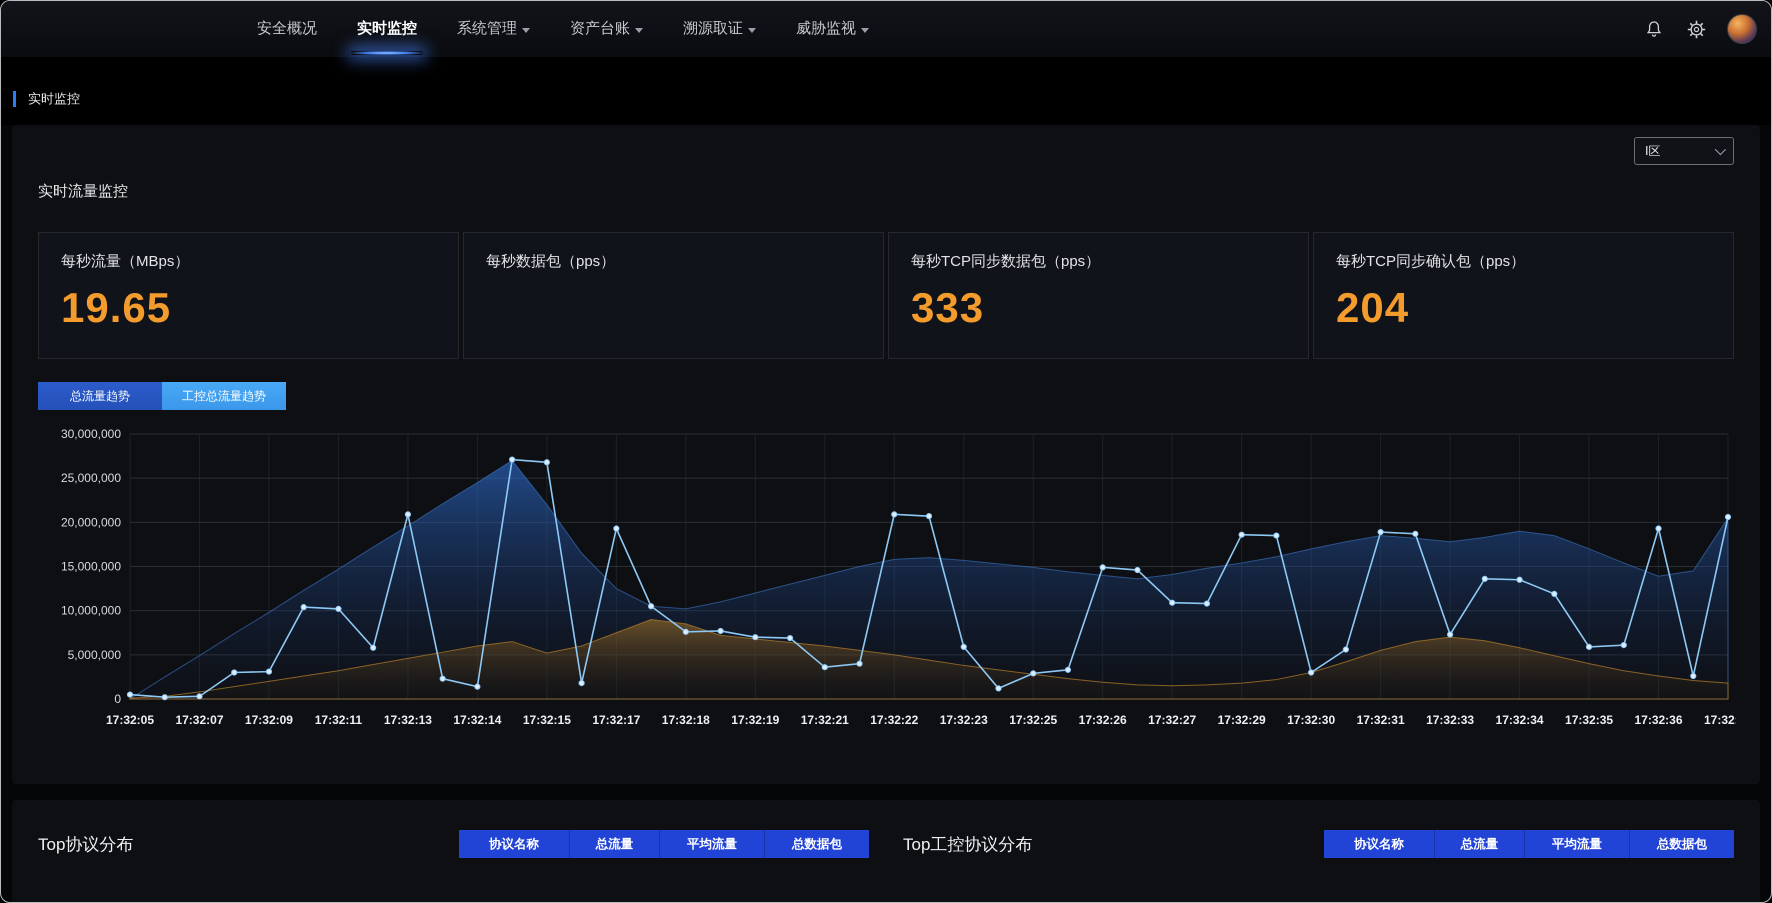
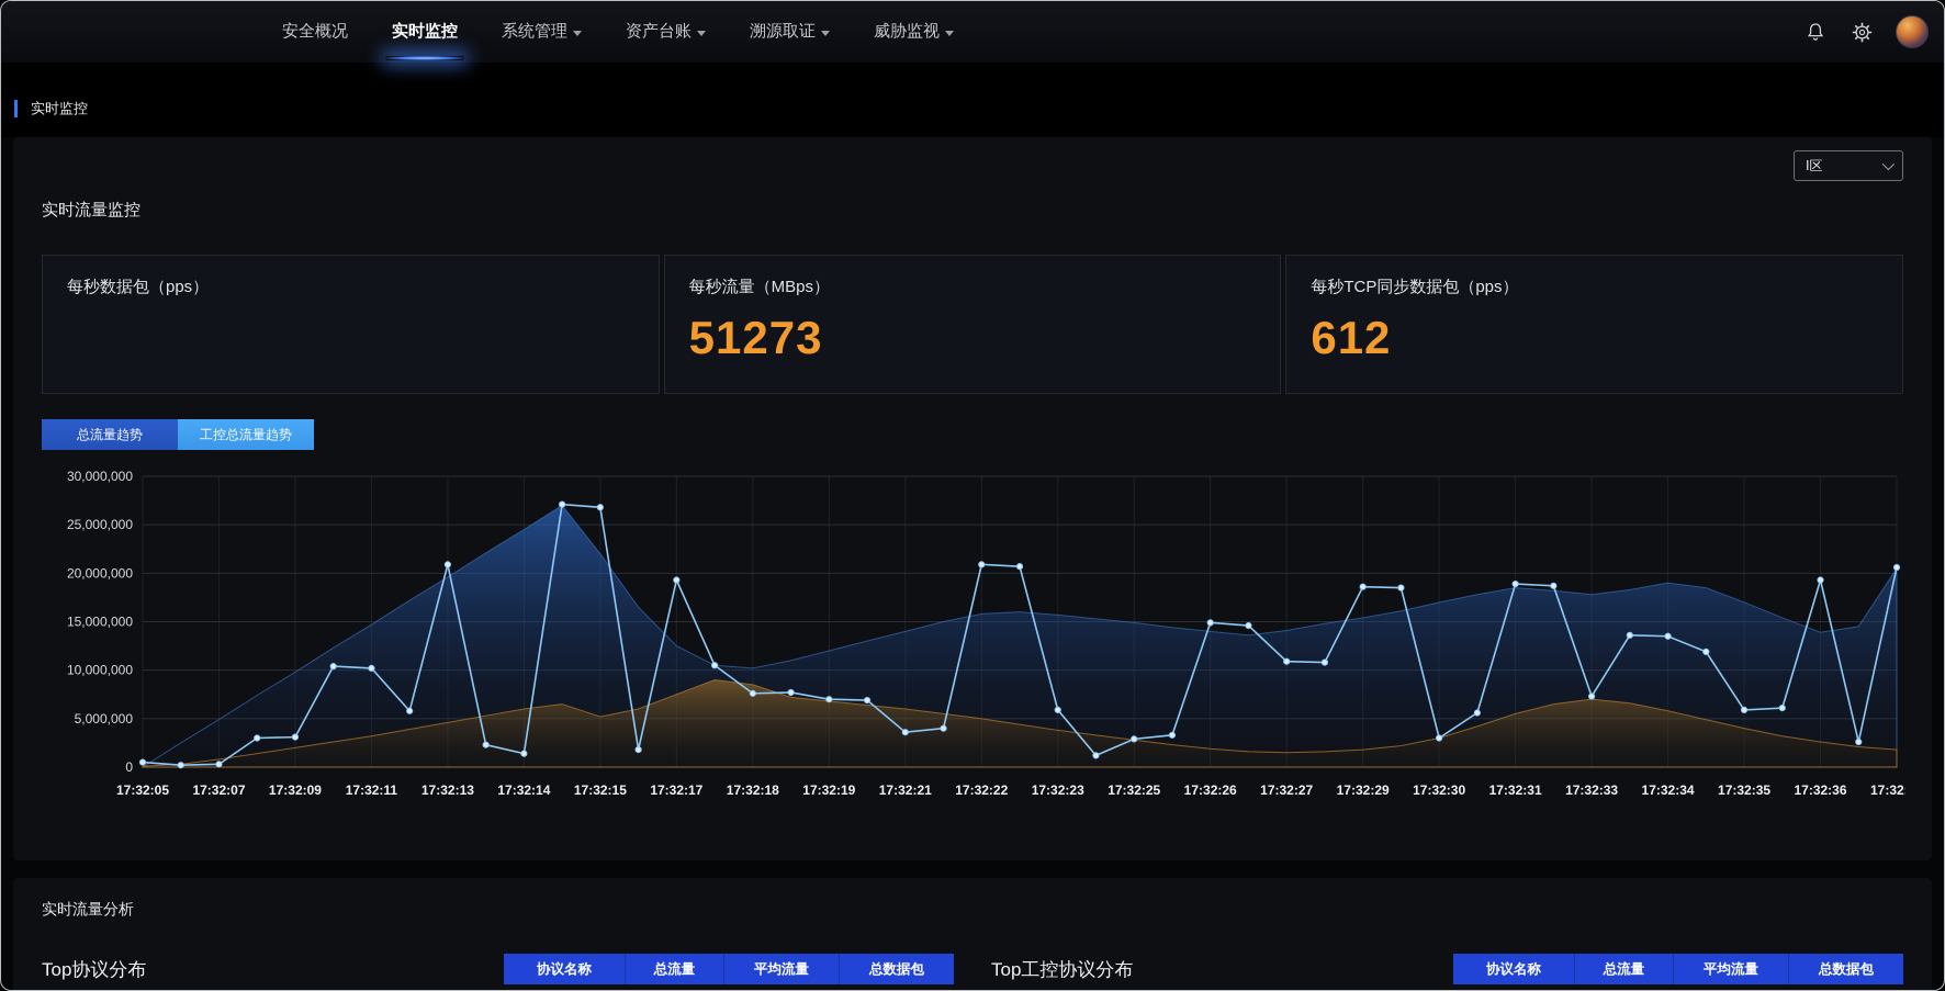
  安全概况
  实时监控
  系统管理
  资产台账
  溯源取证
  威胁监视
  实时监控
  Ⅰ区
  实时流量监控
- 每秒流量（MBps）
+ 每秒数据包（pps）
- 19.65
- 每秒数据包（pps）
+ 每秒流量（MBps）
+ 51273
  每秒TCP同步数据包（pps）
- 333
+ 612
- 每秒TCP同步确认包（pps）
- 204
  总流量趋势
  工控总流量趋势
  17:32:05
  17:32:07
  17:32:09
  17:32:11
  17:32:13
  17:32:14
  17:32:15
  17:32:17
  17:32:18
  17:32:19
  17:32:21
  17:32:22
  17:32:23
  17:32:25
  17:32:26
  17:32:27
  17:32:29
  17:32:30
  17:32:31
  17:32:33
  17:32:34
  17:32:35
  17:32:36
  0
  5,000,000
  10,000,000
  15,000,000
  20,000,000
  25,000,000
  30,000,000
+ 实时流量分析
  Top协议分布
  协议名称
  总流量
  平均流量
  总数据包
  Top工控协议分布
  协议名称
  总流量
  平均流量
  总数据包
